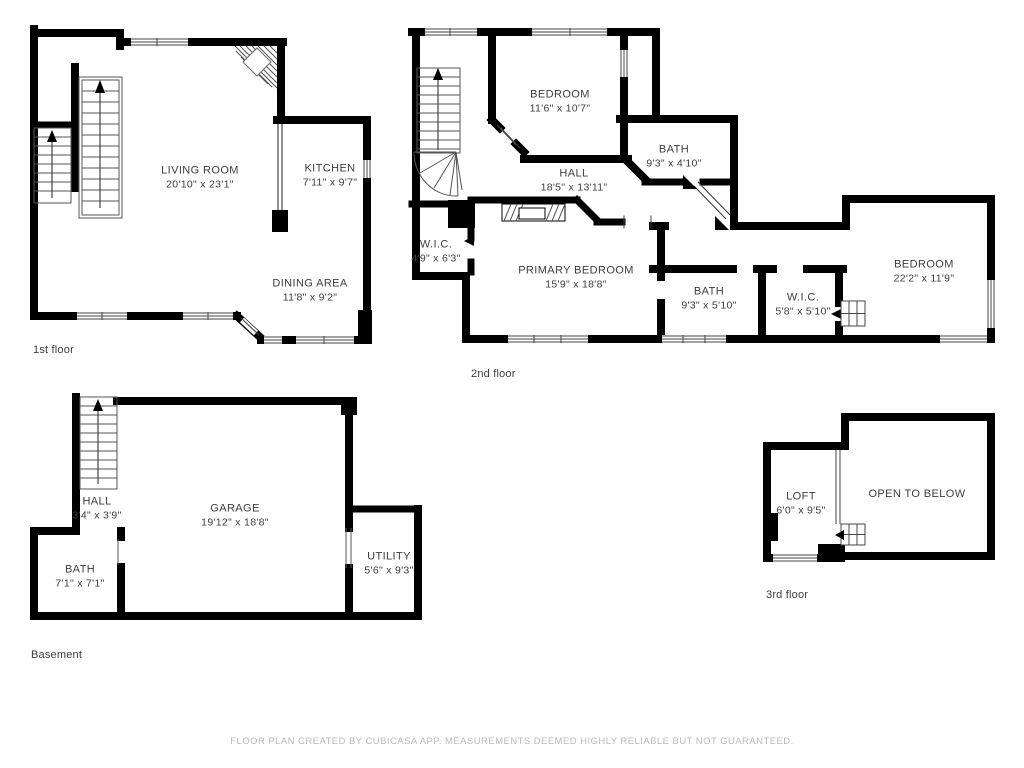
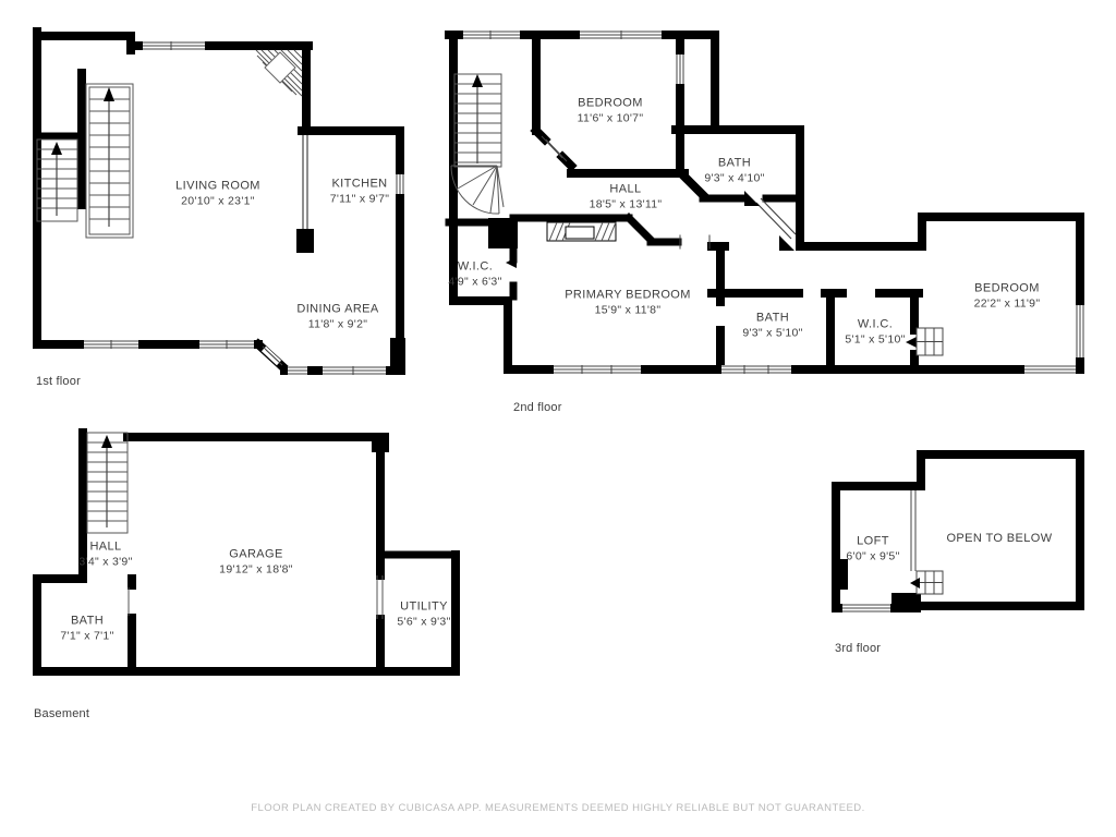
  LIVING ROOM
  20'10" x 23'1"
  KITCHEN
  7'11" x 9'7"
  DINING AREA
  11'8" x 9'2"
  BEDROOM
  11'6" x 10'7"
  BATH
  9'3" x 4'10"
  HALL
  18'5" x 13'11"
  W.I.C.
  4'9" x 6'3"
  PRIMARY BEDROOM
- 15'9" x 18'8"
+ 15'9" x 11'8"
  BATH
  9'3" x 5'10"
  W.I.C.
- 5'8" x 5'10"
+ 5'1" x 5'10"
  BEDROOM
  22'2" x 11'9"
  HALL
  3'4" x 3'9"
  GARAGE
  19'12" x 18'8"
  BATH
  7'1" x 7'1"
  UTILITY
  5'6" x 9'3"
  LOFT
  6'0" x 9'5"
  OPEN TO BELOW
  1st floor
  2nd floor
  Basement
  3rd floor
  FLOOR PLAN CREATED BY CUBICASA APP. MEASUREMENTS DEEMED HIGHLY RELIABLE BUT NOT GUARANTEED.
